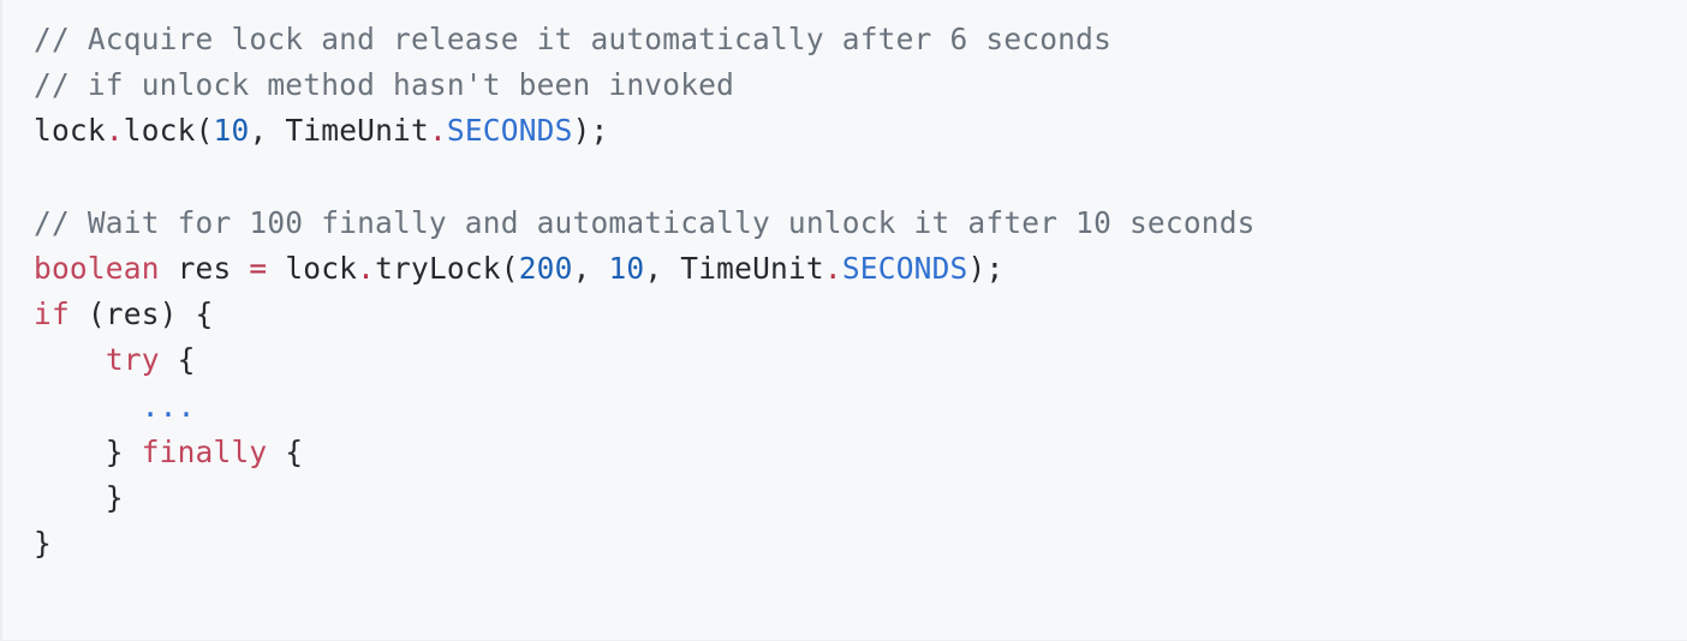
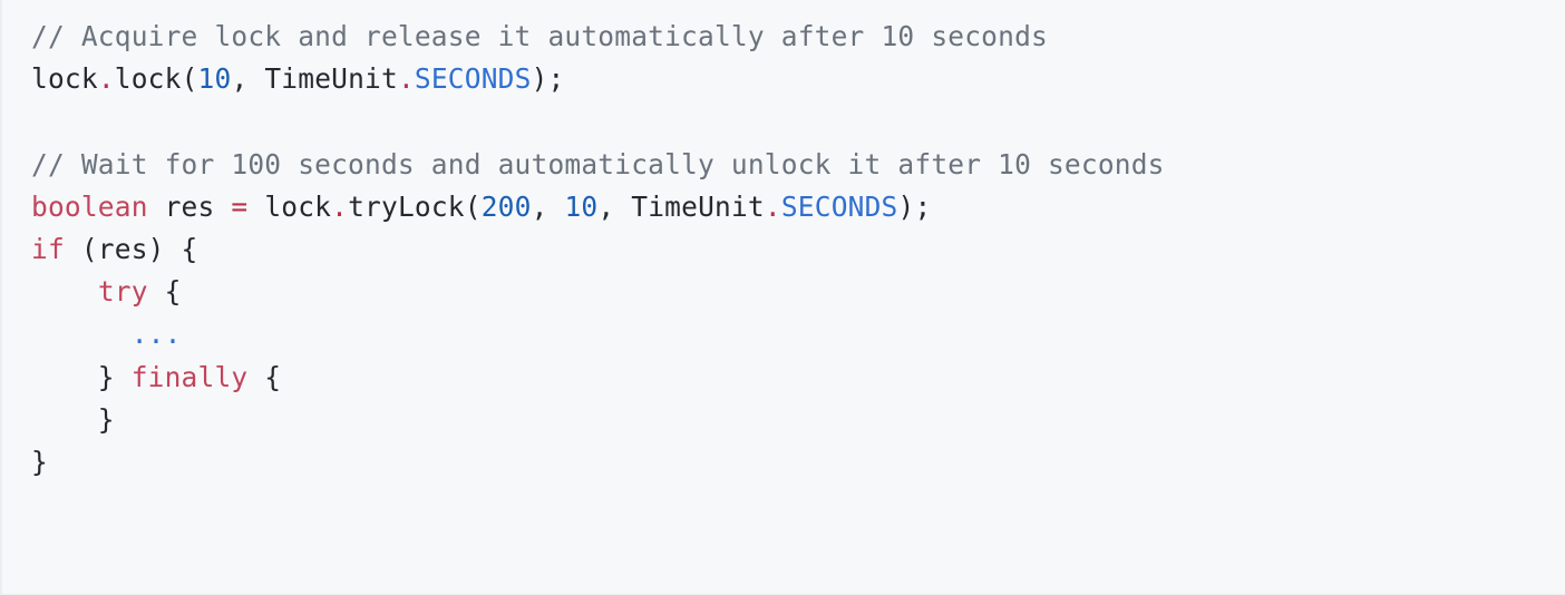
- // Acquire lock and release it automatically after 6 seconds
+ // Acquire lock and release it automatically after 10 seconds
- // if unlock method hasn't been invoked
  lock.lock(10, TimeUnit.SECONDS);
- // Wait for 100 finally and automatically unlock it after 10 seconds
+ // Wait for 100 seconds and automatically unlock it after 10 seconds
  boolean res = lock.tryLock(200, 10, TimeUnit.SECONDS);
  if (res) {
  try {
  ...
  } finally {
  }
  }
